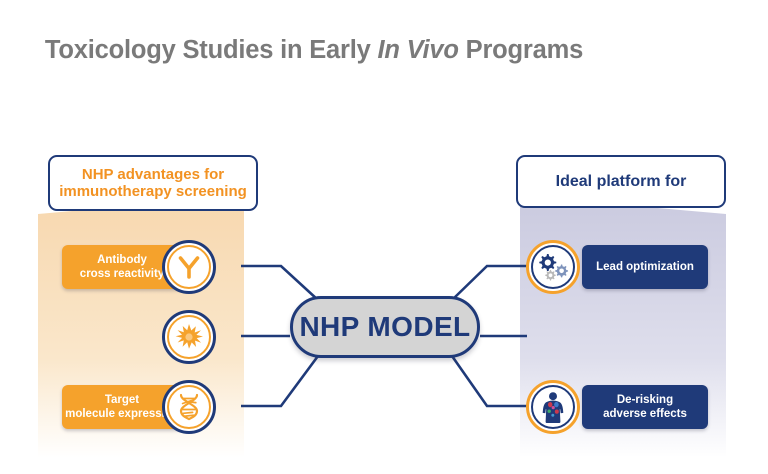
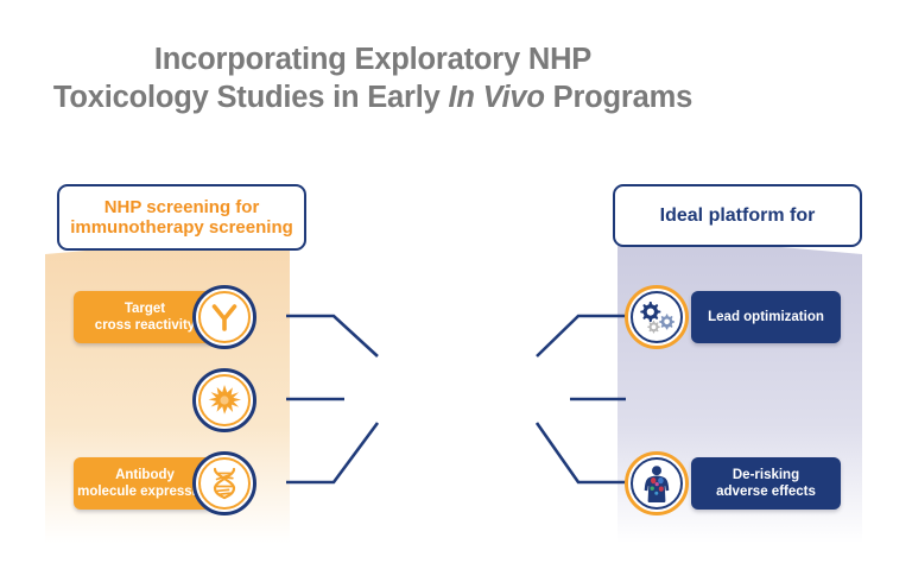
+ Incorporating Exploratory NHP
  Toxicology Studies in Early In Vivo Programs
- NHP MODEL
- NHP advantages for immunotherapy screening
+ NHP screening for immunotherapy screening
  Ideal platform for
- Antibody
+ Target
  cross reactivity
- Target
+ Antibody
  molecule express
  Lead optimization
  De-risking
  adverse effects
